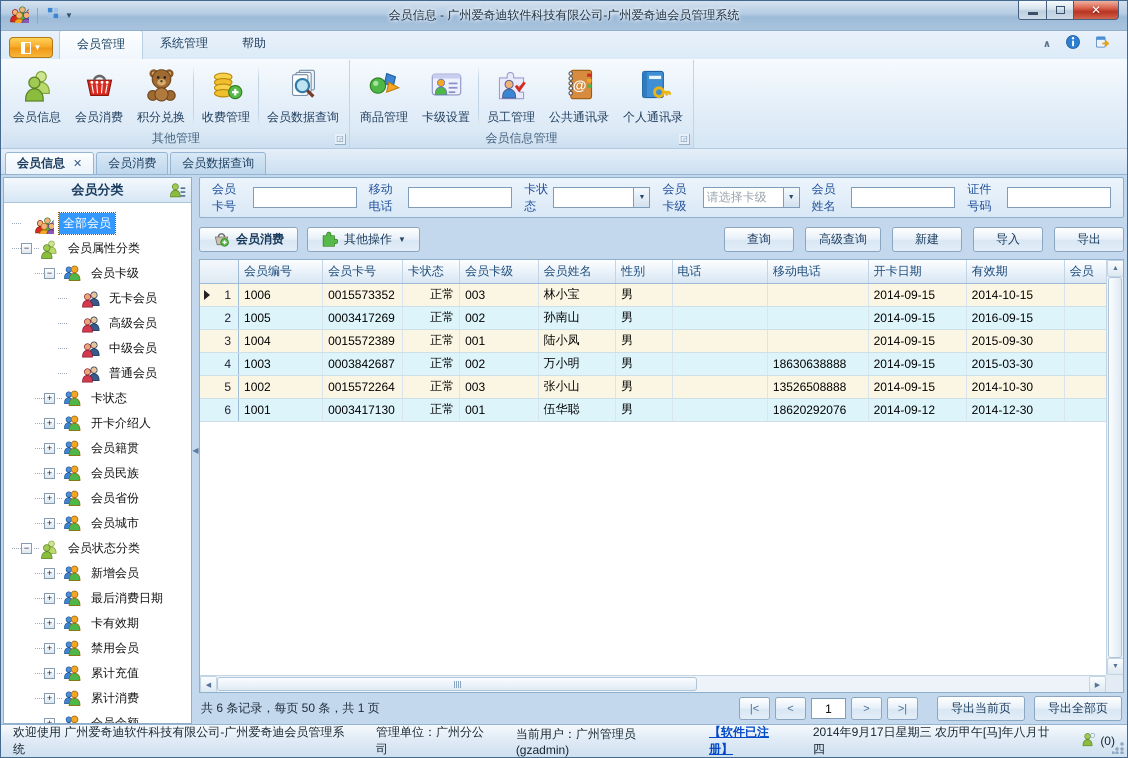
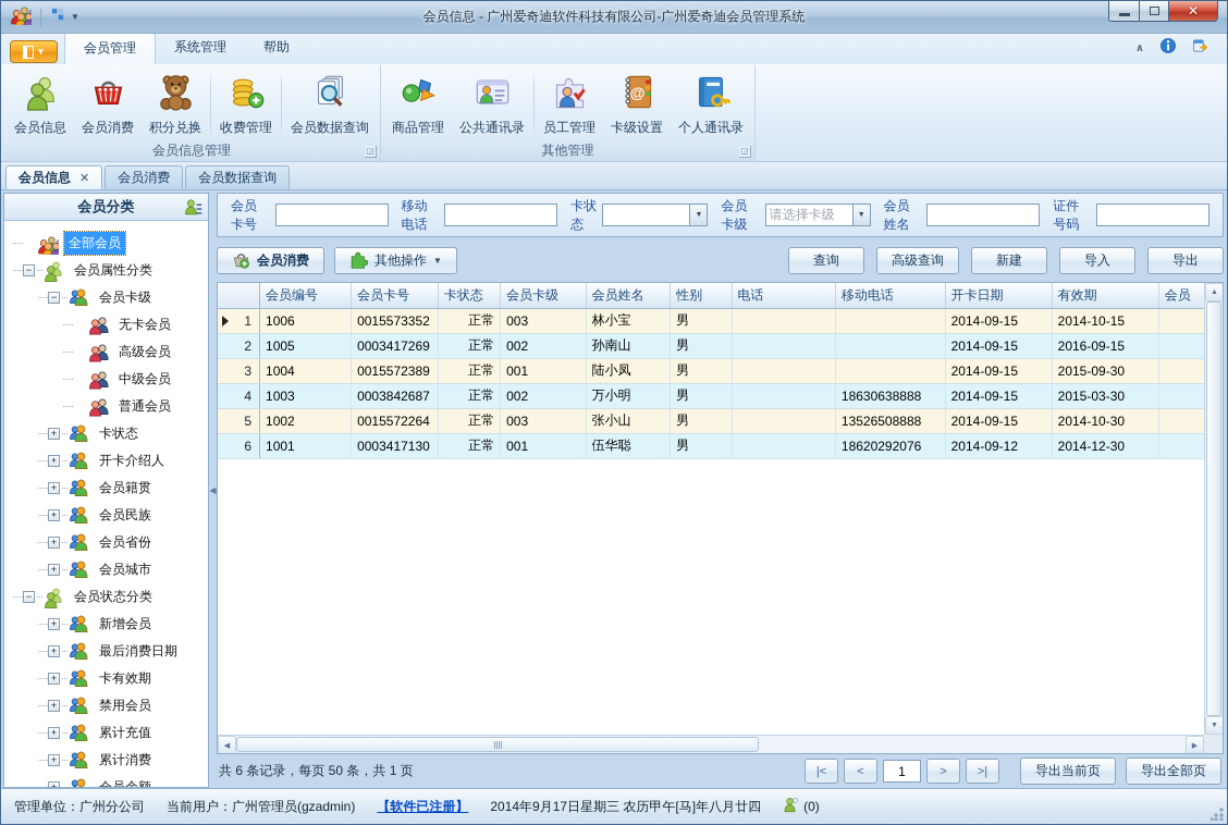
  ▼
  会员信息 - 广州爱奇迪软件科技有限公司-广州爱奇迪会员管理系统
  ✕
  ▼
  会员管理
  系统管理
  帮助
  ∧
  会员信息
  会员消费
  积分兑换
  收费管理
  会员数据查询
- 其他管理
+ 会员信息管理
  ◲
  商品管理
- 卡级设置
+ 公共通讯录
  员工管理
  @
- 公共通讯录
+ 卡级设置
  个人通讯录
- 会员信息管理
+ 其他管理
  ◲
  会员信息
  ✕
  会员消费
  会员数据查询
  会员分类
  全部会员
  −
  会员属性分类
  −
  会员卡级
  无卡会员
  高级会员
  中级会员
  普通会员
  +
  卡状态
  +
  开卡介绍人
  +
  会员籍贯
  +
  会员民族
  +
  会员省份
  +
  会员城市
  −
  会员状态分类
  +
  新增会员
  +
  最后消费日期
  +
  卡有效期
  +
  禁用会员
  +
  累计充值
  +
  累计消费
  ◀
  会员卡号
  移动电话
  卡状态
  会员卡级
  请选择卡级
  会员姓名
  证件号码
  会员消费
  其他操作
  ▼
  查询
  高级查询
  新建
  导入
  导出
  	会员编号	会员卡号	卡状态	会员卡级	会员姓名	性别	电话	移动电话	开卡日期	有效期	会员
  1	1006	0015573352	正常	003	林小宝	男			2014-09-15	2014-10-15
  2	1005	0003417269	正常	002	孙南山	男			2014-09-15	2016-09-15
  3	1004	0015572389	正常	001	陆小凤	男			2014-09-15	2015-09-30
  4	1003	0003842687	正常	002	万小明	男		18630638888	2014-09-15	2015-03-30
  5	1002	0015572264	正常	003	张小山	男		13526508888	2014-09-15	2014-10-30
  6	1001	0003417130	正常	001	伍华聪	男		18620292076	2014-09-12	2014-12-30
  共 6 条记录，每页 50 条，共 1 页
  |<
  <
  1
  >
  >|
  导出当前页
  导出全部页
- 欢迎使用 广州爱奇迪软件科技有限公司-广州爱奇迪会员管理系统
  管理单位：广州分公司
  当前用户：广州管理员(gzadmin)
  【软件已注册】
  2014年9月17日星期三 农历甲午[马]年八月廿四
  (0)
